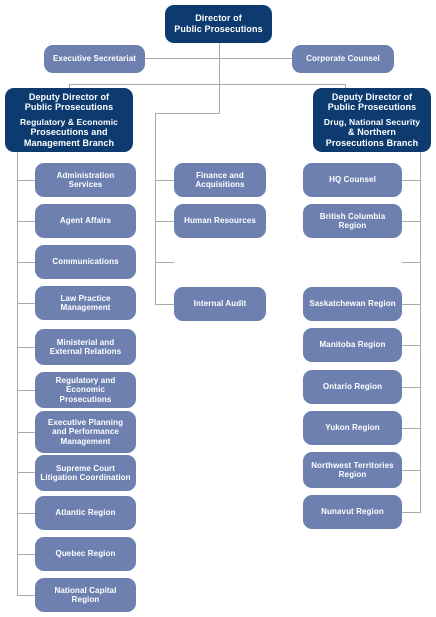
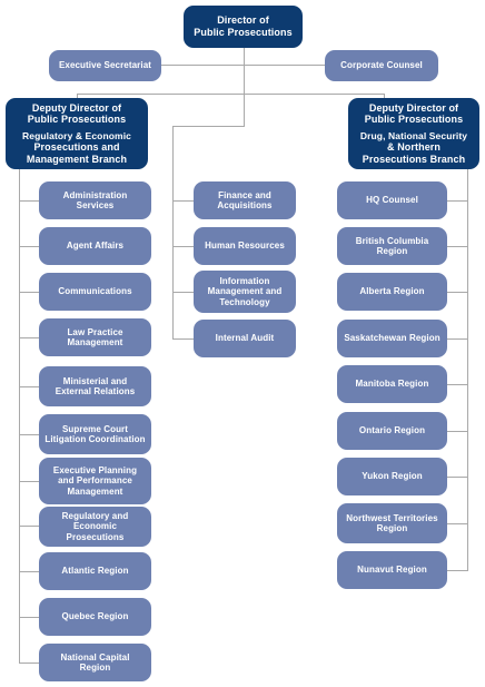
  Director of
  Public Prosecutions
  Executive Secretariat
  Corporate Counsel
  Deputy Director of
  Public Prosecutions
  Regulatory & Economic
  Prosecutions and
  Management Branch
  Deputy Director of
  Public Prosecutions
  Drug, National Security
  & Northern
  Prosecutions Branch
  Administration Services
  Agent Affairs
  Communications
  Law Practice Management
  Ministerial and External Relations
- Regulatory and Economic Prosecutions
+ Supreme Court Litigation Coordination
  Executive Planning and Performance Management
- Supreme Court Litigation Coordination
+ Regulatory and Economic Prosecutions
  Atlantic Region
  Quebec Region
  National Capital Region
  Finance and Acquisitions
  Human Resources
+ Information Management and Technology
  Internal Audit
  HQ Counsel
  British Columbia Region
+ Alberta Region
  Saskatchewan Region
  Manitoba Region
  Ontario Region
  Yukon Region
  Northwest Territories Region
  Nunavut Region
